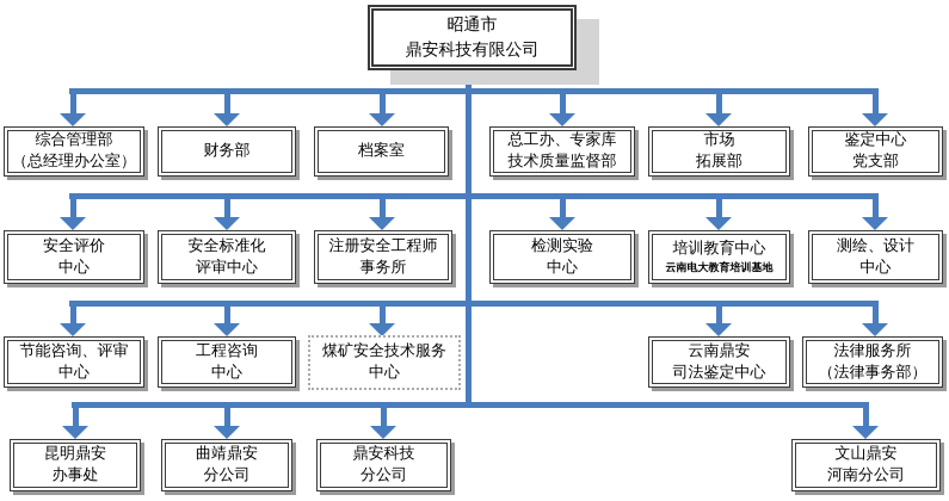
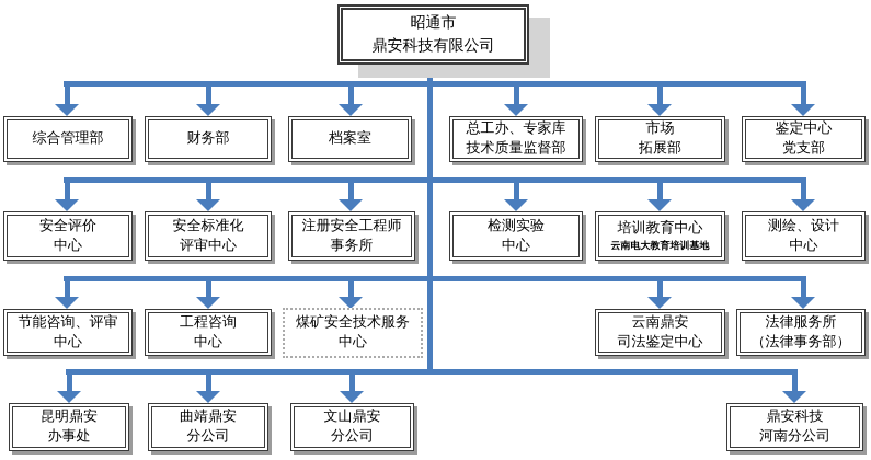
  昭通市
  鼎安科技有限公司
  综合管理部
- （总经理办公室）
  财务部
  档案室
  总工办、专家库
  技术质量监督部
  市场
  拓展部
  鉴定中心
  党支部
  安全评价
  中心
  安全标准化
  评审中心
  注册安全工程师
  事务所
  检测实验
  中心
  培训教育中心
  云南电大教育培训基地
  测绘、设计
  中心
  节能咨询、评审
  中心
  工程咨询
  中心
  煤矿安全技术服务
  中心
  云南鼎安
  司法鉴定中心
  法律服务所
  （法律事务部）
  昆明鼎安
  办事处
  曲靖鼎安
  分公司
- 鼎安科技
+ 文山鼎安
  分公司
- 文山鼎安
+ 鼎安科技
  河南分公司
